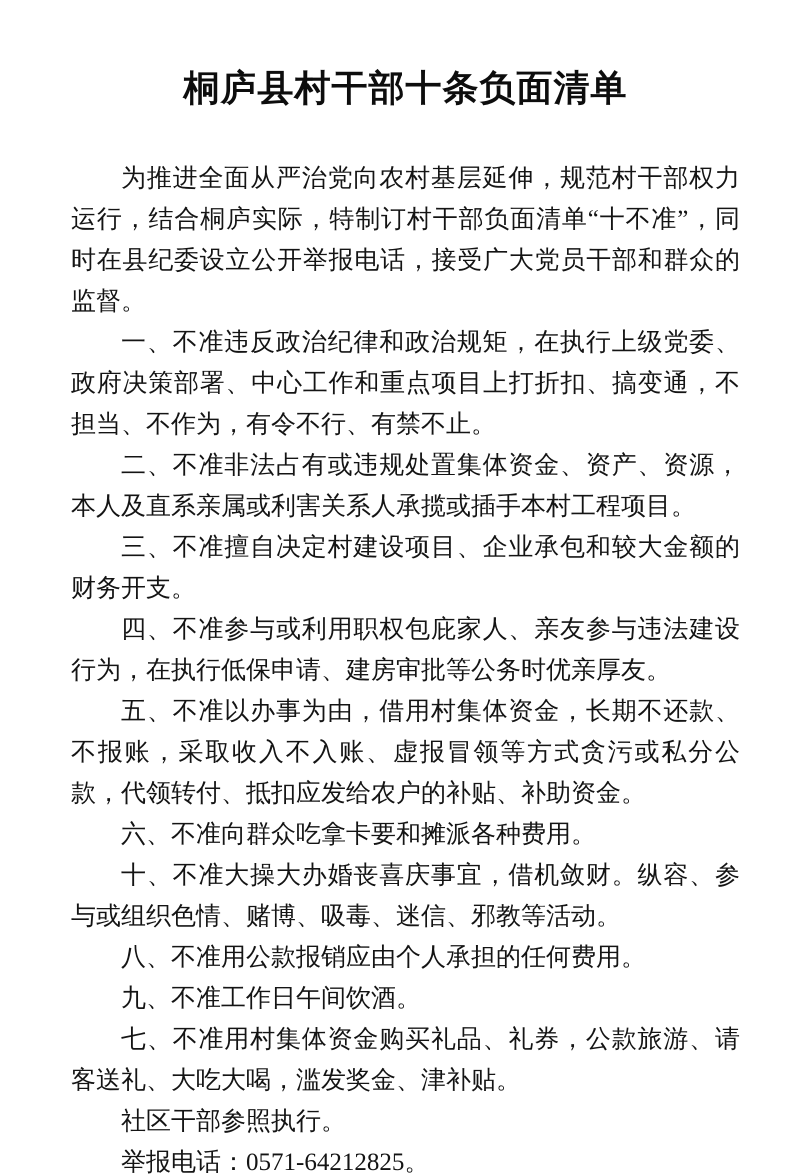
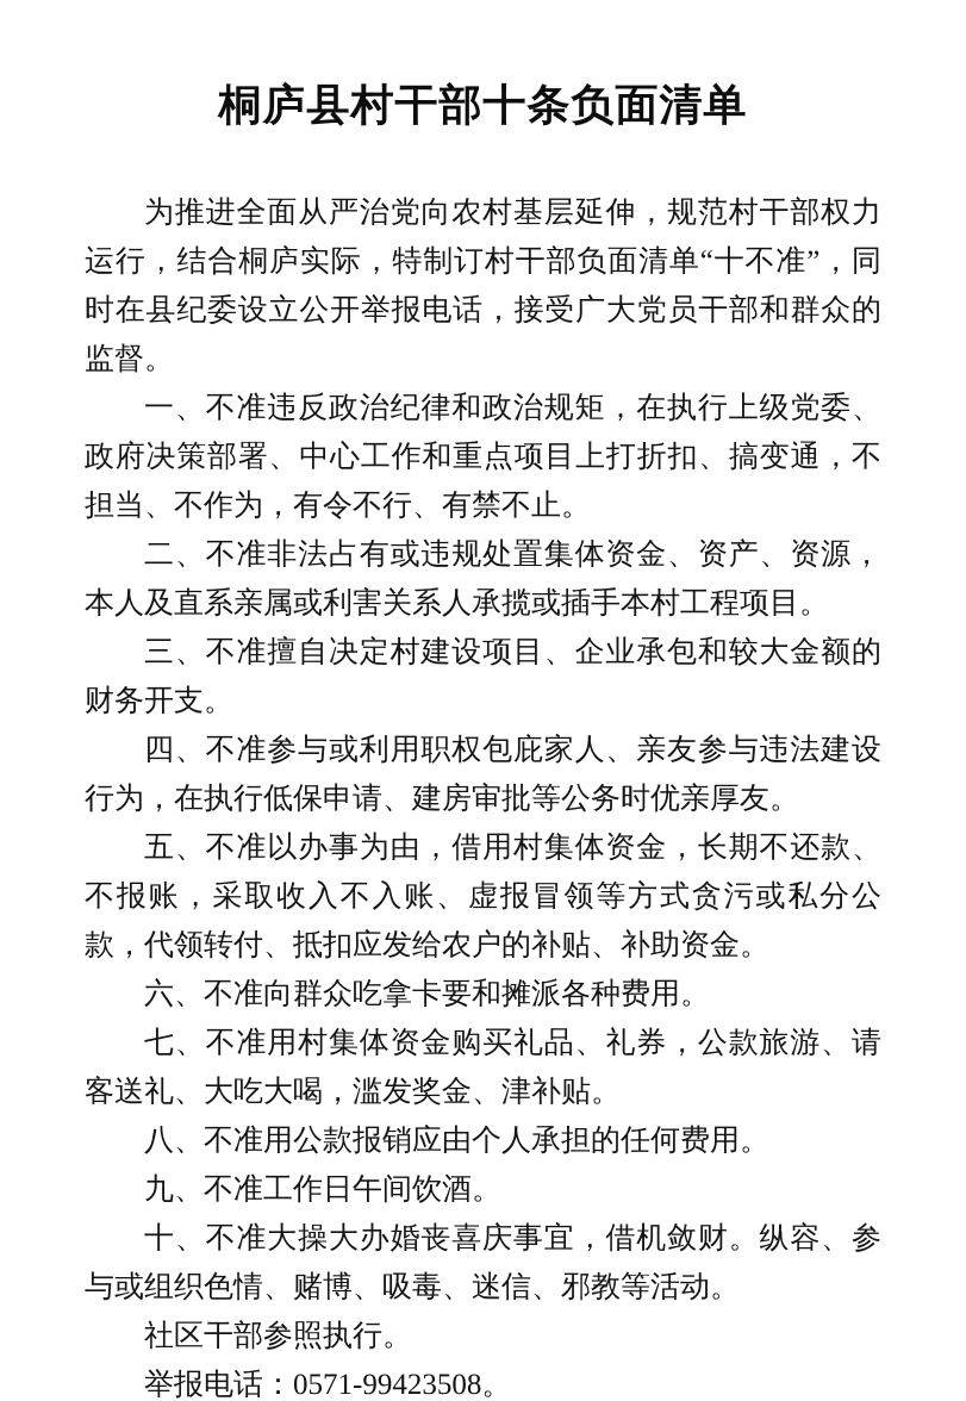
  桐庐县村干部十条负面清单
  为推进全面从严治党向农村基层延伸，规范村干部权力运行，结合桐庐实际，特制订村干部负面清单“十不准”，同时在县纪委设立公开举报电话，接受广大党员干部和群众的监督。
  一、不准违反政治纪律和政治规矩，在执行上级党委、政府决策部署、中心工作和重点项目上打折扣、搞变通，不担当、不作为，有令不行、有禁不止。
  二、不准非法占有或违规处置集体资金、资产、资源，本人及直系亲属或利害关系人承揽或插手本村工程项目。
  三、不准擅自决定村建设项目、企业承包和较大金额的财务开支。
  四、不准参与或利用职权包庇家人、亲友参与违法建设行为，在执行低保申请、建房审批等公务时优亲厚友。
  五、不准以办事为由，借用村集体资金，长期不还款、不报账，采取收入不入账、虚报冒领等方式贪污或私分公款，代领转付、抵扣应发给农户的补贴、补助资金。
  六、不准向群众吃拿卡要和摊派各种费用。
- 十、不准大操大办婚丧喜庆事宜，借机敛财。纵容、参与或组织色情、赌博、吸毒、迷信、邪教等活动。
+ 七、不准用村集体资金购买礼品、礼券，公款旅游、请客送礼、大吃大喝，滥发奖金、津补贴。
  八、不准用公款报销应由个人承担的任何费用。
  九、不准工作日午间饮酒。
- 七、不准用村集体资金购买礼品、礼券，公款旅游、请客送礼、大吃大喝，滥发奖金、津补贴。
+ 十、不准大操大办婚丧喜庆事宜，借机敛财。纵容、参与或组织色情、赌博、吸毒、迷信、邪教等活动。
  社区干部参照执行。
- 举报电话：0571-64212825。
+ 举报电话：0571-99423508。
